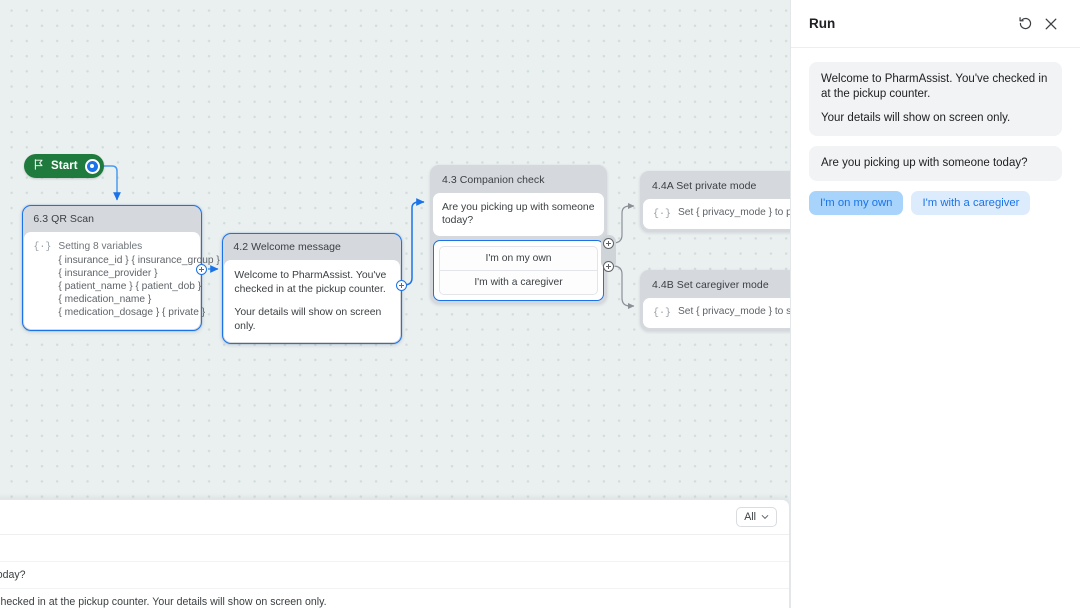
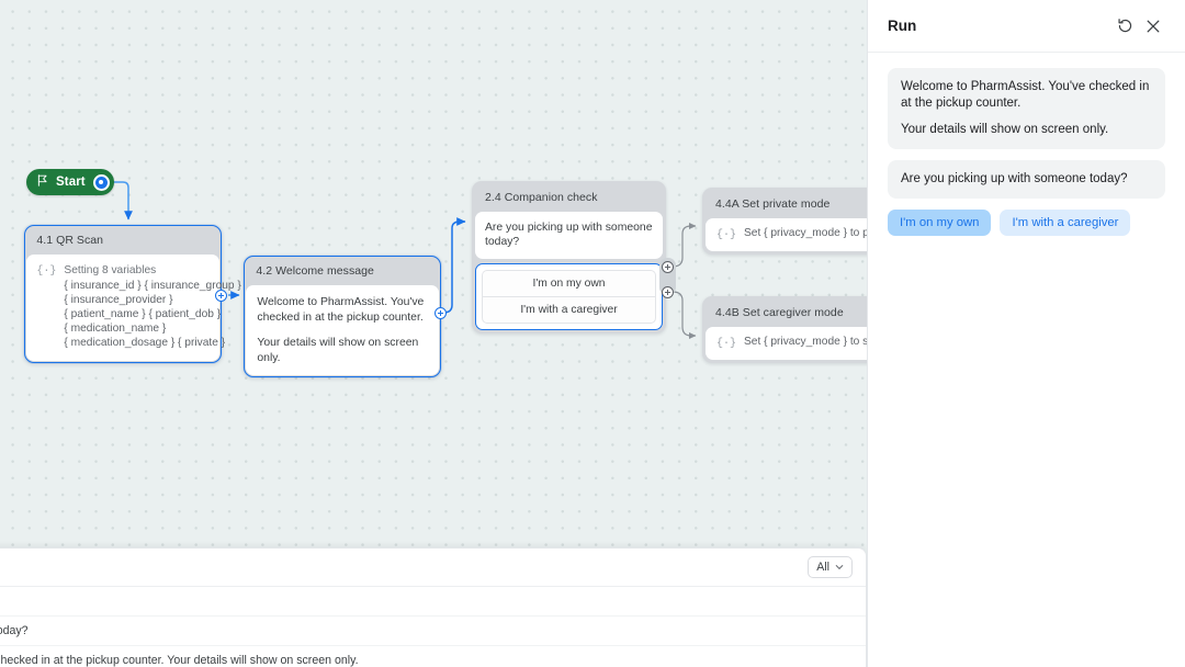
  Start
- 6.3 QR Scan
+ 4.1 QR Scan
  {·}
  Setting 8 variables
  { insurance_id } { insurance_group }
  { insurance_provider }
  { patient_name } { patient_dob }
  { medication_name }
  { medication_dosage } { private }
  4.2 Welcome message
  Welcome to PharmAssist. You've checked in at the pickup counter.
  Your details will show on screen only.
- 4.3 Companion check
+ 2.4 Companion check
  Are you picking up with someone today?
  I'm on my own
  I'm with a caregiver
  4.4A Set private mode
  {·}
  Set { privacy_mode } to
  4.4B Set caregiver mode
  {·}
  Set { privacy_mode } to s
  All
  hecked in at the pickup counter. Your details will show on screen only.
  Run
  Welcome to PharmAssist. You've checked in at the pickup counter.
  Your details will show on screen only.
  Are you picking up with someone today?
  I'm on my own
  I'm with a caregiver
